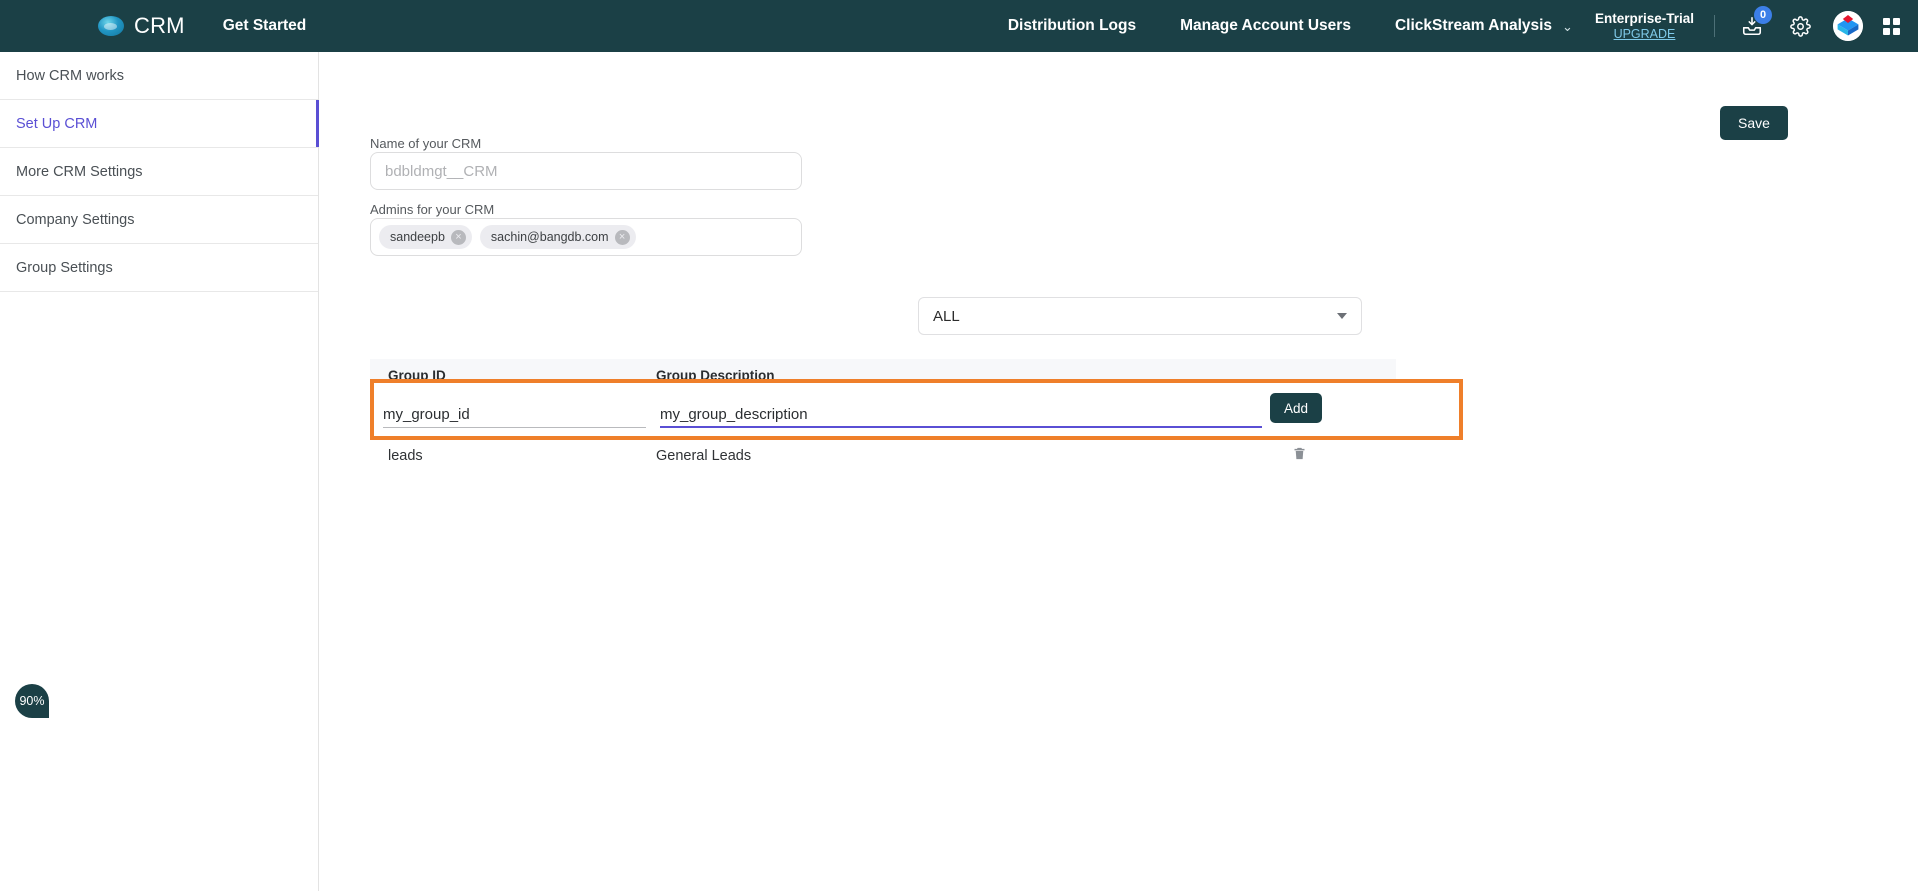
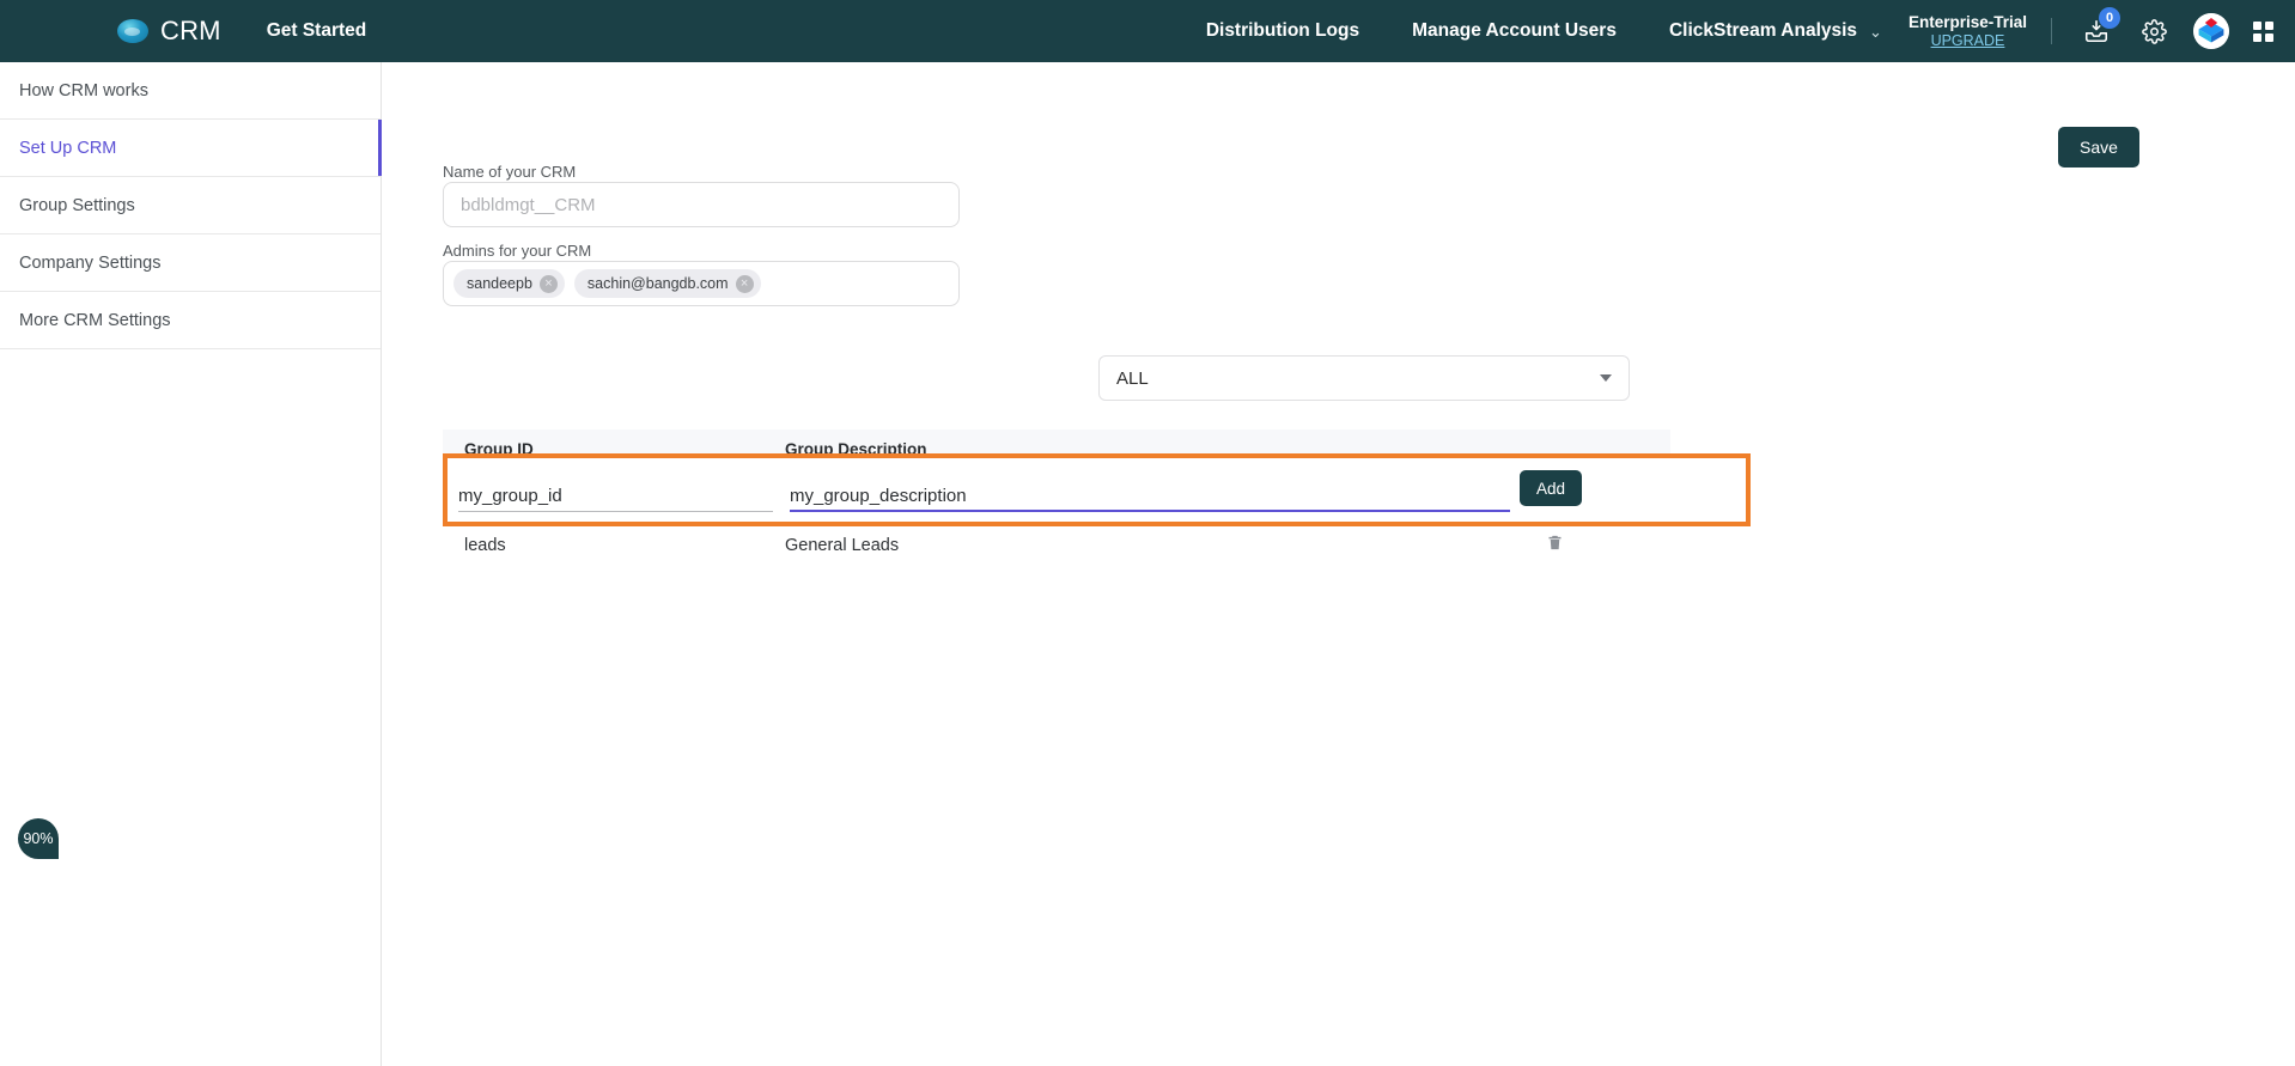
  CRM
  Get Started
  Distribution Logs
  Manage Account Users
  ClickStream Analysis
  ⌄
  Enterprise-Trial
  UPGRADE
  0
  How CRM works
  Set Up CRM
- More CRM Settings
+ Group Settings
  Company Settings
- Group Settings
+ More CRM Settings
  Save
  Name of your CRM
  bdbldmgt__CRM
  Admins for your CRM
  sandeepb
  ×
  sachin@bangdb.com
  ×
  ALL
  Group ID
  Group Description
  my_group_id
  my_group_description
  Add
  leads
  General Leads
  90%
